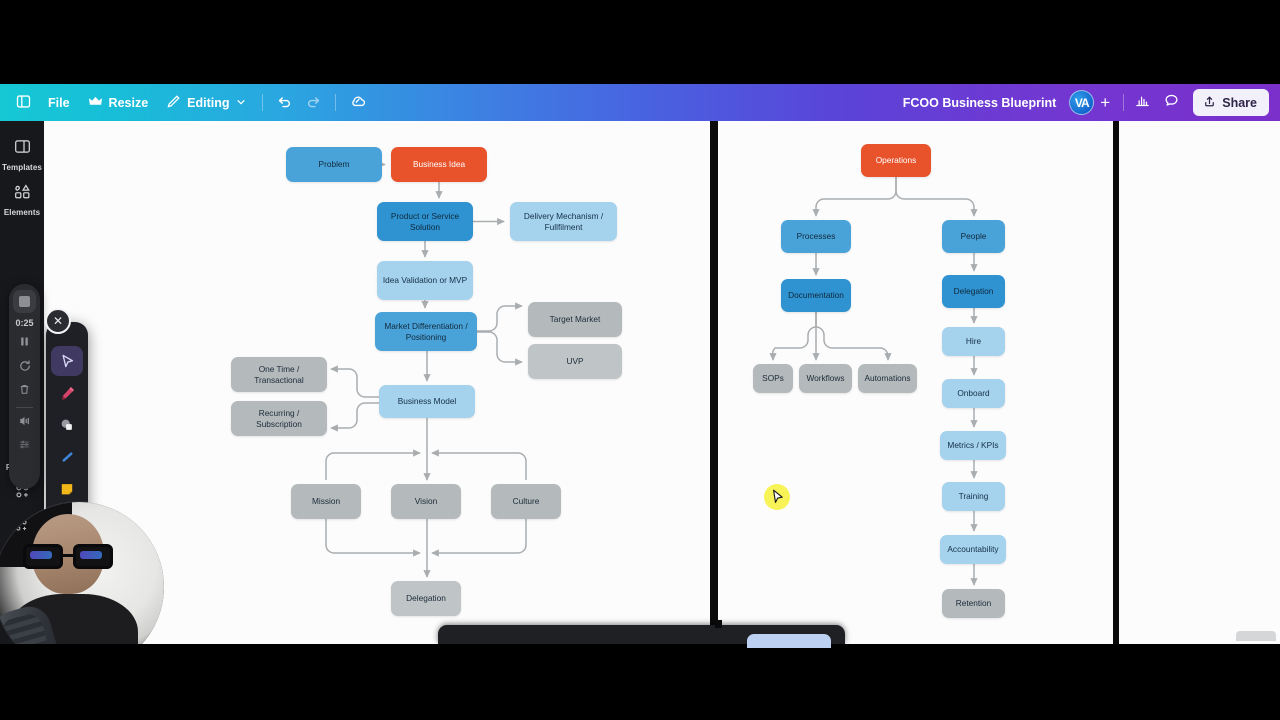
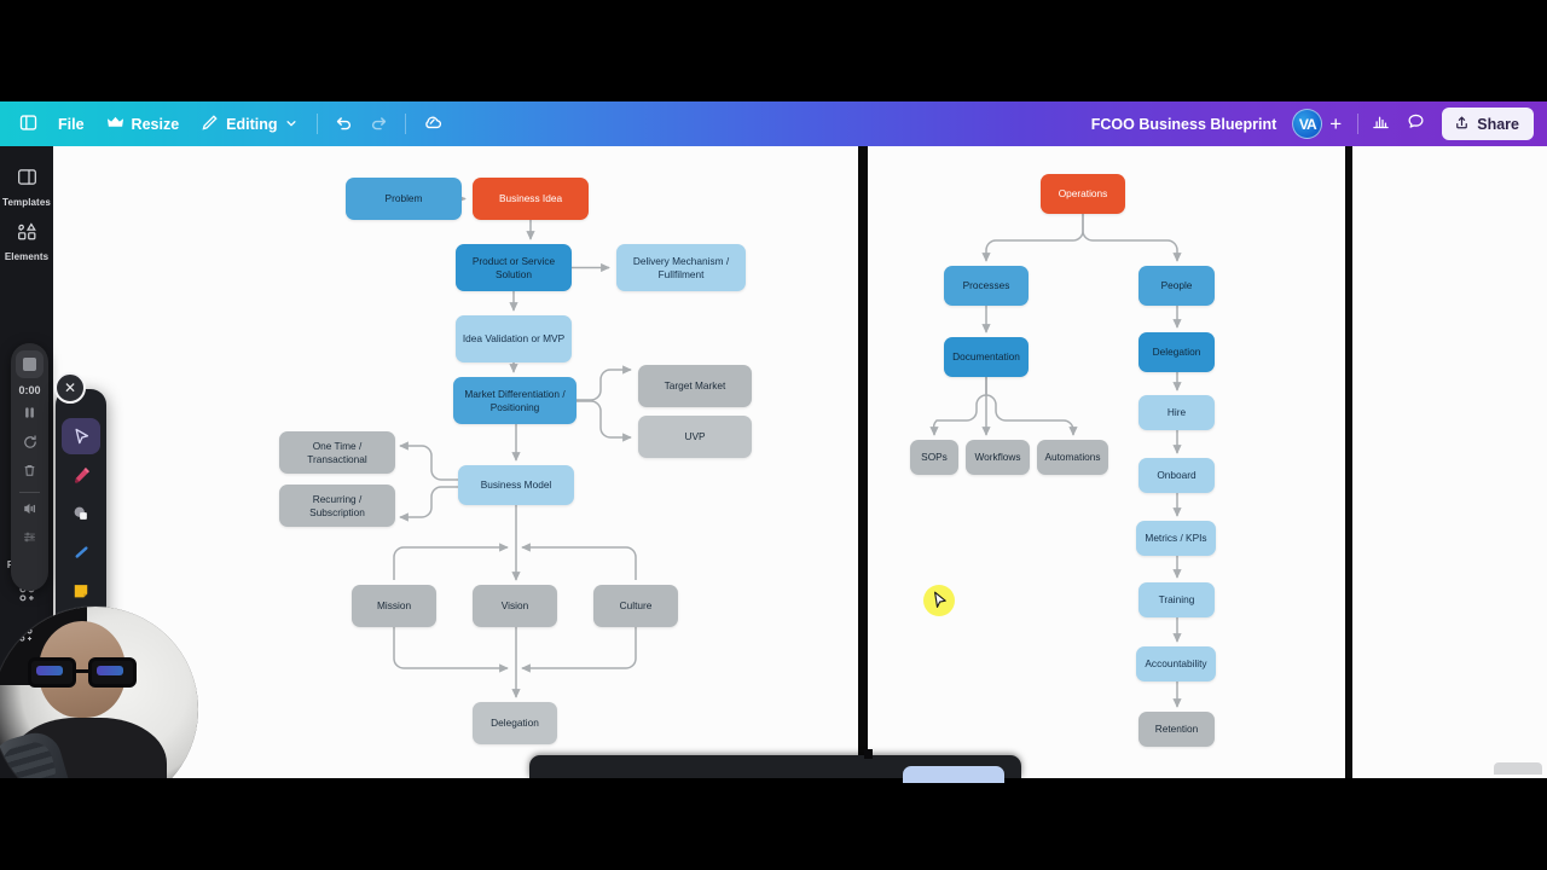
  File
  Resize
  Editing
  FCOO Business Blueprint
  VA
  +
  Share
  Problem
  Business Idea
  Product or Service Solution
  Delivery Mechanism / Fullfilment
  Idea Validation or MVP
  Market Differentiation / Positioning
  Target Market
  UVP
  Business Model
  One Time / Transactional
  Recurring / Subscription
  Mission
  Vision
  Culture
  Delegation
  Operations
  Processes
  People
  Documentation
  Delegation
  SOPs
  Workflows
  Automations
  Hire
  Onboard
  Metrics / KPIs
  Training
  Accountability
  Retention
  Templates
  Elements
- 0:25
+ 0:00
  ✕
